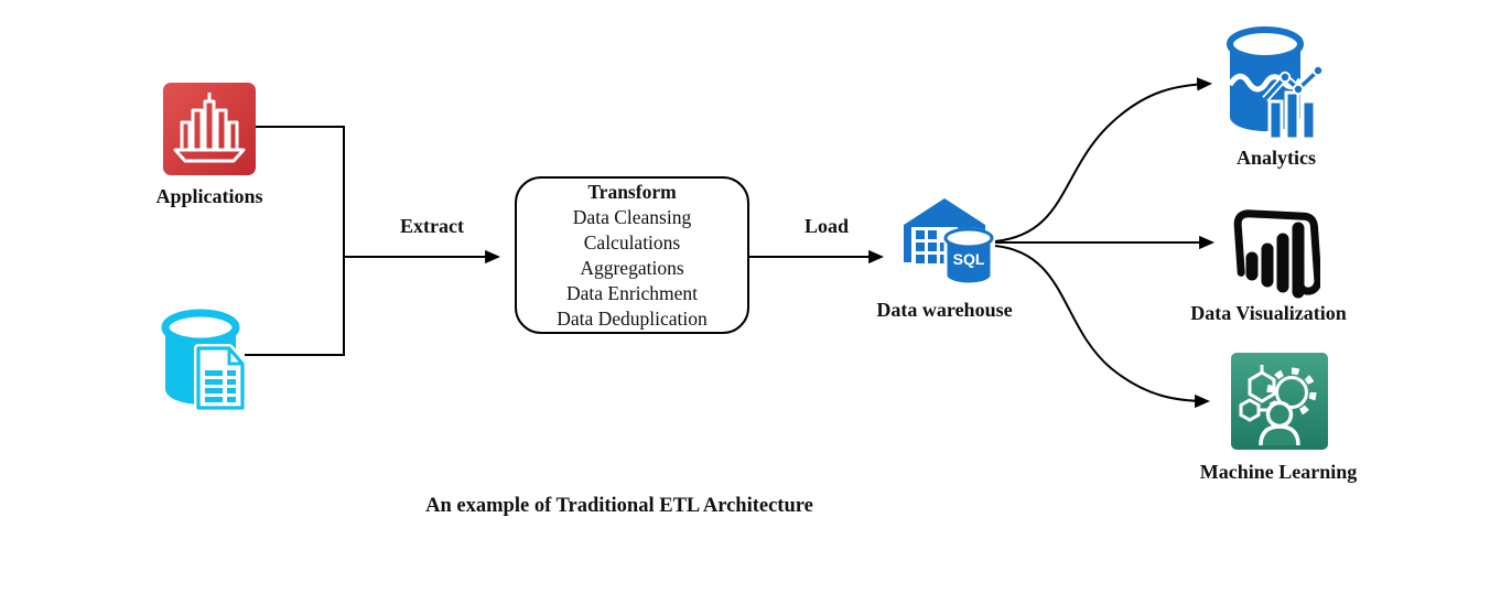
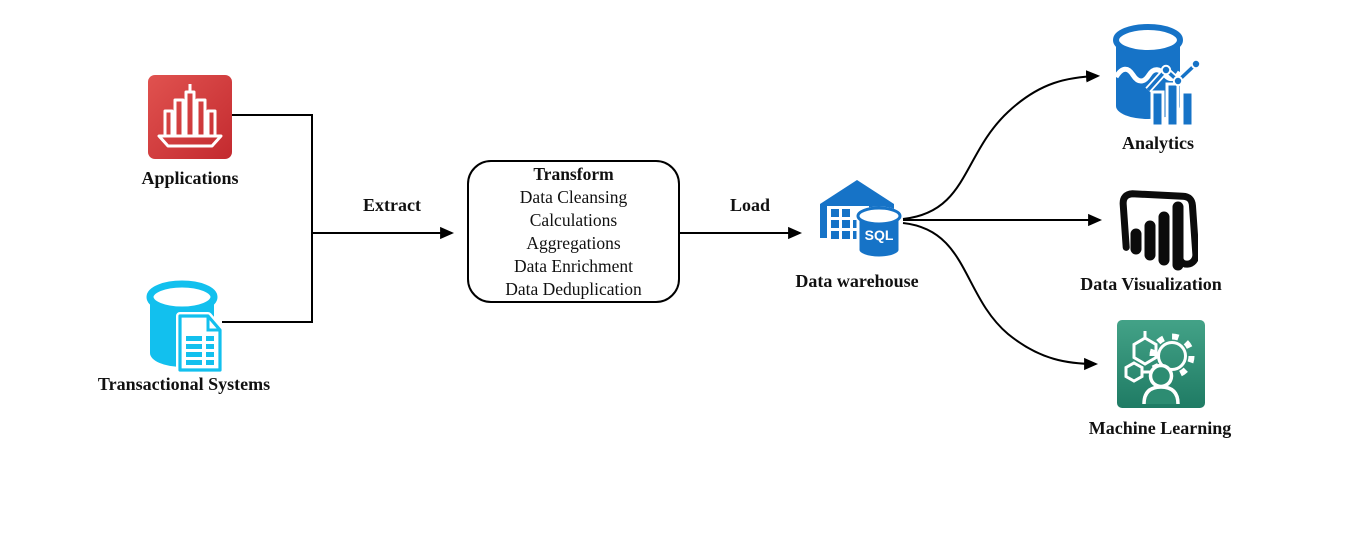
  Applications
+ Transactional Systems
  Extract
  Load
  Transform
  Data Cleansing
  Calculations
  Aggregations
  Data Enrichment
  Data Deduplication
  SQL
  Data warehouse
  Analytics
  Data Visualization
  Machine Learning
- An example of Traditional ETL Architecture
